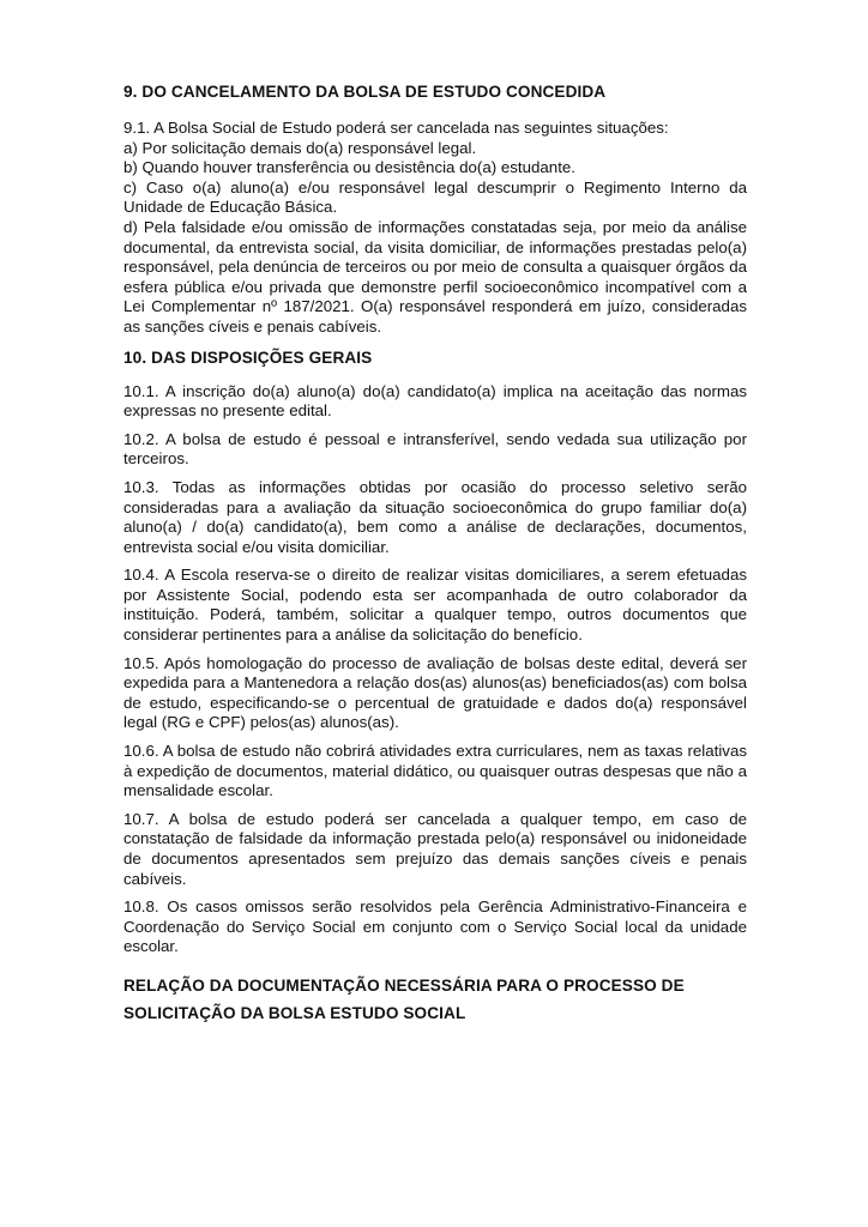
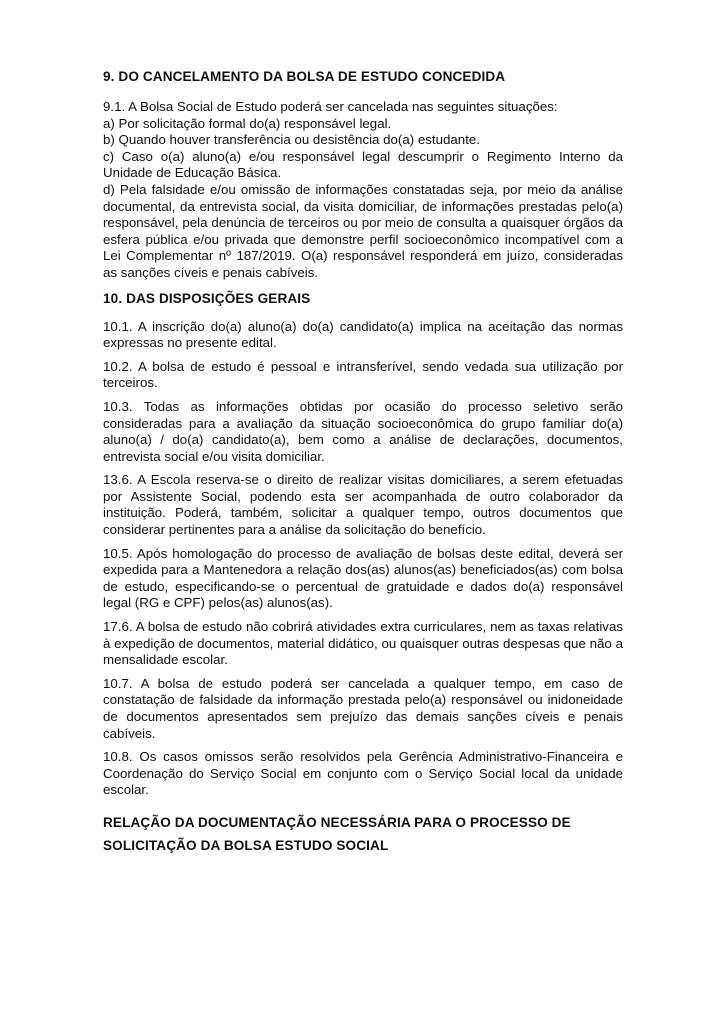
  9. DO CANCELAMENTO DA BOLSA DE ESTUDO CONCEDIDA
  9.1. A Bolsa Social de Estudo poderá ser cancelada nas seguintes situações:
- a) Por solicitação demais do(a) responsável legal.
+ a) Por solicitação formal do(a) responsável legal.
  b) Quando houver transferência ou desistência do(a) estudante.
  c) Caso o(a) aluno(a) e/ou responsável legal descumprir o Regimento Interno da Unidade de Educação Básica.
- d) Pela falsidade e/ou omissão de informações constatadas seja, por meio da análise documental, da entrevista social, da visita domiciliar, de informações prestadas pelo(a) responsável, pela denúncia de terceiros ou por meio de consulta a quaisquer órgãos da esfera pública e/ou privada que demonstre perfil socioeconômico incompatível com a Lei Complementar nº 187/2021. O(a) responsável responderá em juízo, consideradas as sanções cíveis e penais cabíveis.
+ d) Pela falsidade e/ou omissão de informações constatadas seja, por meio da análise documental, da entrevista social, da visita domiciliar, de informações prestadas pelo(a) responsável, pela denúncia de terceiros ou por meio de consulta a quaisquer órgãos da esfera pública e/ou privada que demonstre perfil socioeconômico incompatível com a Lei Complementar nº 187/2019. O(a) responsável responderá em juízo, consideradas as sanções cíveis e penais cabíveis.
  10. DAS DISPOSIÇÕES GERAIS
  10.1. A inscrição do(a) aluno(a) do(a) candidato(a) implica na aceitação das normas expressas no presente edital.
  10.2. A bolsa de estudo é pessoal e intransferível, sendo vedada sua utilização por terceiros.
  10.3. Todas as informações obtidas por ocasião do processo seletivo serão consideradas para a avaliação da situação socioeconômica do grupo familiar do(a) aluno(a) / do(a) candidato(a), bem como a análise de declarações, documentos, entrevista social e/ou visita domiciliar.
- 10.4. A Escola reserva-se o direito de realizar visitas domiciliares, a serem efetuadas por Assistente Social, podendo esta ser acompanhada de outro colaborador da instituição. Poderá, também, solicitar a qualquer tempo, outros documentos que considerar pertinentes para a análise da solicitação do benefício.
+ 13.6. A Escola reserva-se o direito de realizar visitas domiciliares, a serem efetuadas por Assistente Social, podendo esta ser acompanhada de outro colaborador da instituição. Poderá, também, solicitar a qualquer tempo, outros documentos que considerar pertinentes para a análise da solicitação do benefício.
  10.5. Após homologação do processo de avaliação de bolsas deste edital, deverá ser expedida para a Mantenedora a relação dos(as) alunos(as) beneficiados(as) com bolsa de estudo, especificando-se o percentual de gratuidade e dados do(a) responsável legal (RG e CPF) pelos(as) alunos(as).
- 10.6. A bolsa de estudo não cobrirá atividades extra curriculares, nem as taxas relativas à expedição de documentos, material didático, ou quaisquer outras despesas que não a mensalidade escolar.
+ 17.6. A bolsa de estudo não cobrirá atividades extra curriculares, nem as taxas relativas à expedição de documentos, material didático, ou quaisquer outras despesas que não a mensalidade escolar.
  10.7. A bolsa de estudo poderá ser cancelada a qualquer tempo, em caso de constatação de falsidade da informação prestada pelo(a) responsável ou inidoneidade de documentos apresentados sem prejuízo das demais sanções cíveis e penais cabíveis.
  10.8. Os casos omissos serão resolvidos pela Gerência Administrativo-Financeira e Coordenação do Serviço Social em conjunto com o Serviço Social local da unidade escolar.
  RELAÇÃO DA DOCUMENTAÇÃO NECESSÁRIA PARA O PROCESSO DE SOLICITAÇÃO DA BOLSA ESTUDO SOCIAL
